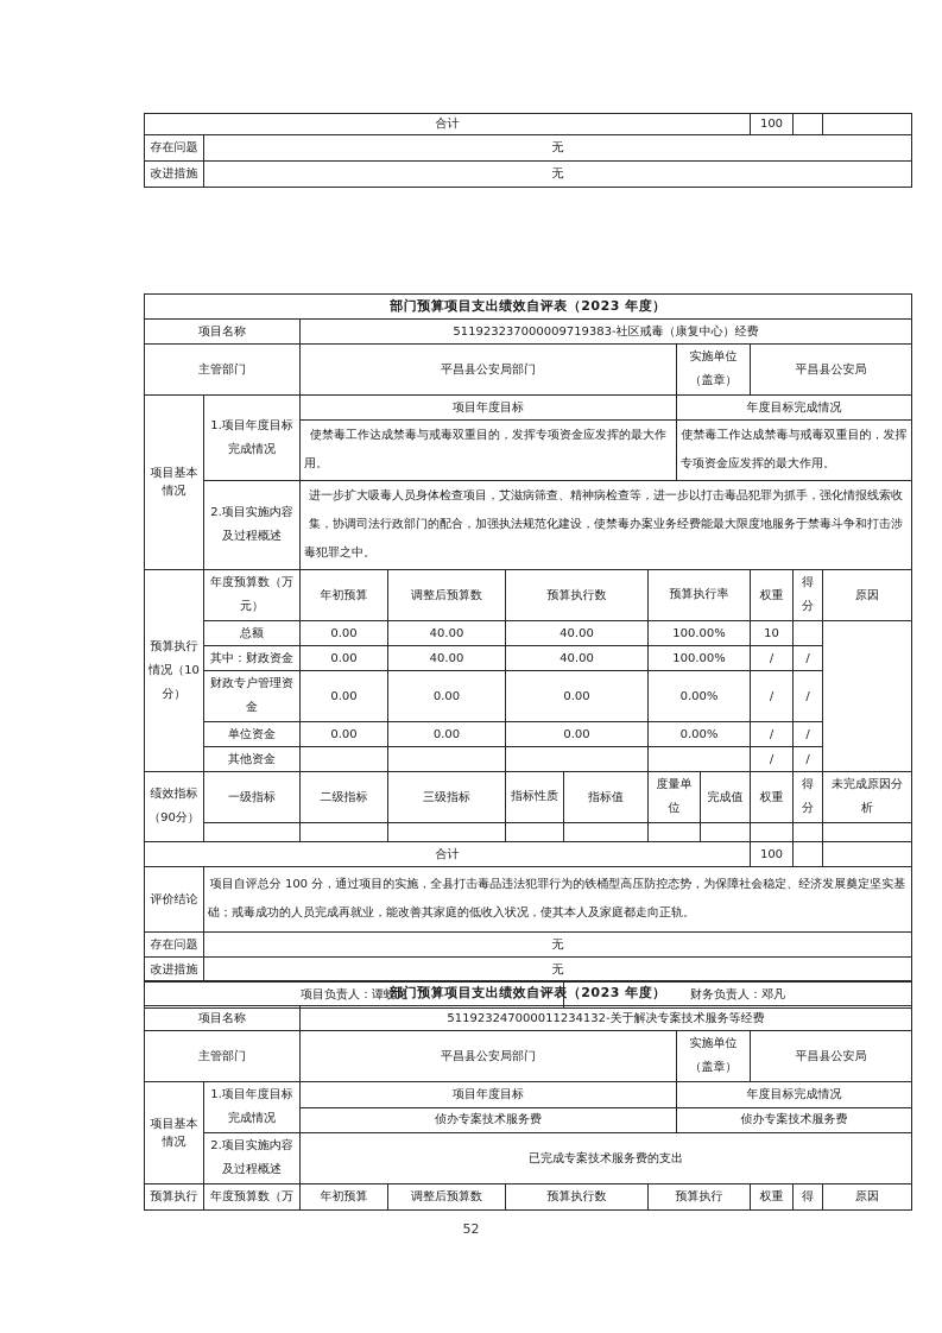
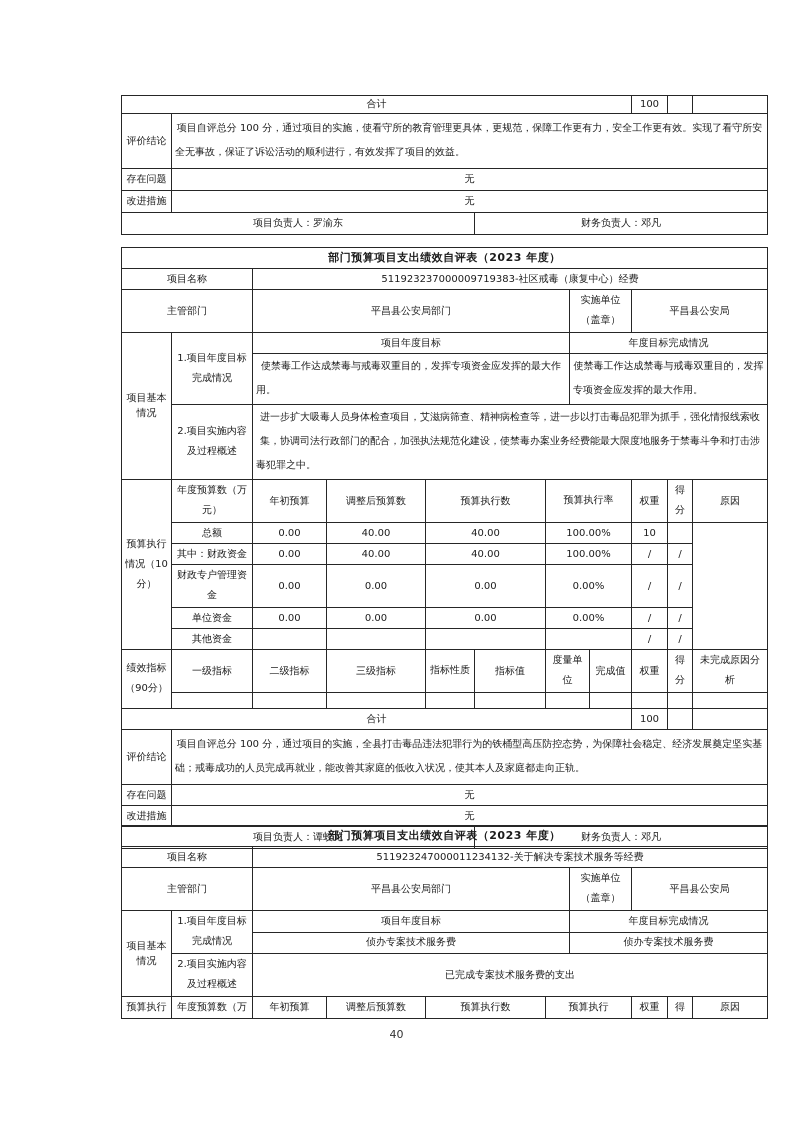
  合计	100
+ 评价结论	项目自评总分 100 分，通过项目的实施，使看守所的教育管理更具体，更规范，保障工作更有力，安全工作更有效。实现了看守所安全无事故，保证了诉讼活动的顺利进行，有效发挥了项目的效益。
  存在问题	无
  改进措施	无
+ 项目负责人：罗渝东	财务负责人：邓凡
  部门预算项目支出绩效自评表（2023 年度）
  项目名称	511923237000009719383-社区戒毒（康复中心）经费
  主管部门	平昌县公安局部门	实施单位（盖章）	平昌县公安局
  项目基本情况	1.项目年度目标完成情况	项目年度目标	年度目标完成情况
  使禁毒工作达成禁毒与戒毒双重目的，发挥专项资金应发挥的最大作用。	使禁毒工作达成禁毒与戒毒双重目的，发挥专项资金应发挥的最大作用。
  2.项目实施内容及过程概述	进一步扩大吸毒人员身体检查项目，艾滋病筛查、精神病检查等，进一步以打击毒品犯罪为抓手，强化情报线索收集，协调司法行政部门的配合，加强执法规范化建设，使禁毒办案业务经费能最大限度地服务于禁毒斗争和打击涉毒犯罪之中。
  预算执行情况（10分）	年度预算数（万元）	年初预算	调整后预算数	预算执行数	预算执行率	权重	得分	原因
  总额	0.00	40.00	40.00	100.00%	10
  其中：财政资金	0.00	40.00	40.00	100.00%	/	/
  财政专户管理资金	0.00	0.00	0.00	0.00%	/	/
  单位资金	0.00	0.00	0.00	0.00%	/	/
  其他资金					/	/
  绩效指标（90分）	一级指标	二级指标	三级指标	指标性质	指标值	度量单位	完成值	权重	得分	未完成原因分析
  合计	100
  评价结论	项目自评总分 100 分，通过项目的实施，全县打击毒品违法犯罪行为的铁桶型高压防控态势，为保障社会稳定、经济发展奠定坚实基础；戒毒成功的人员完成再就业，能改善其家庭的低收入状况，使其本人及家庭都走向正轨。
  存在问题	无
  改进措施	无
  项目负责人：谭蛟龙	财务负责人：邓凡
  部门预算项目支出绩效自评表（2023 年度）
  项目名称	511923247000011234132-关于解决专案技术服务等经费
  主管部门	平昌县公安局部门	实施单位（盖章）	平昌县公安局
  项目基本情况	1.项目年度目标完成情况	项目年度目标	年度目标完成情况
  侦办专案技术服务费	侦办专案技术服务费
  2.项目实施内容及过程概述	已完成专案技术服务费的支出
  预算执行	年度预算数（万	年初预算	调整后预算数	预算执行数	预算执行	权重	得	原因
- 52
+ 40
